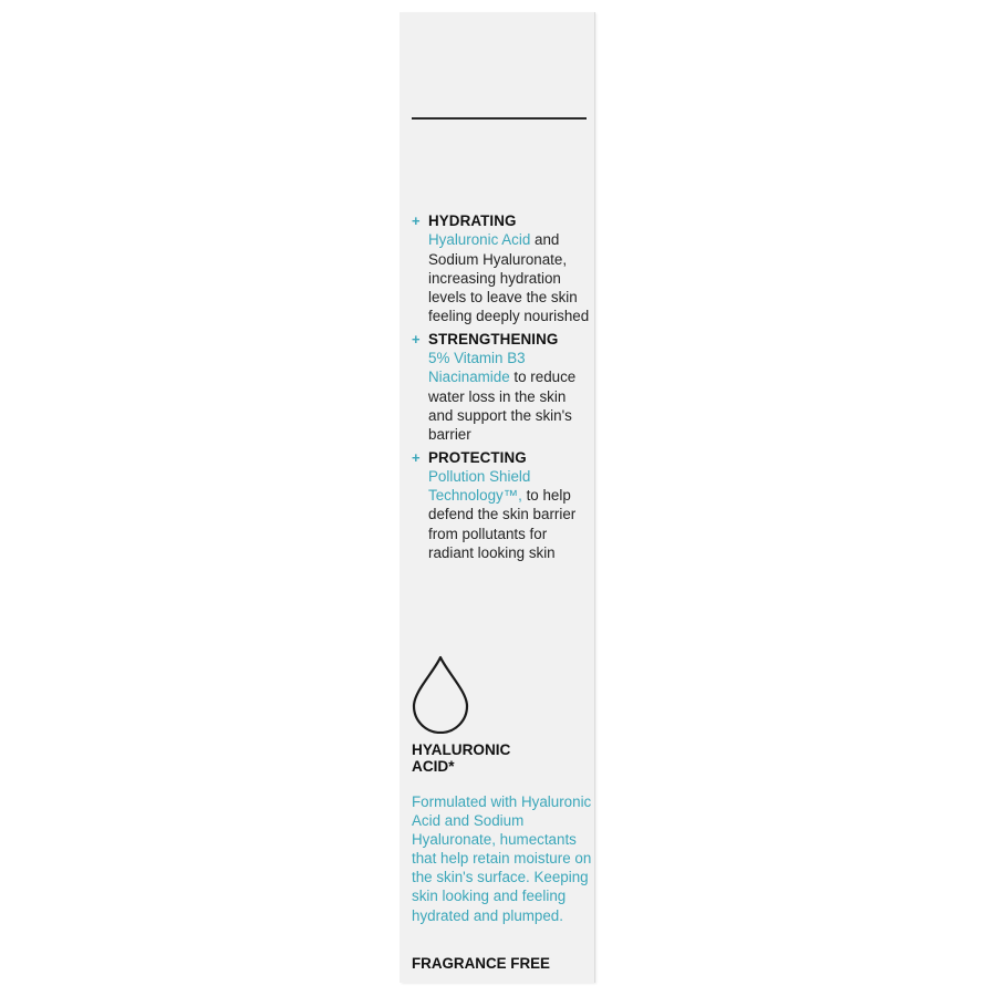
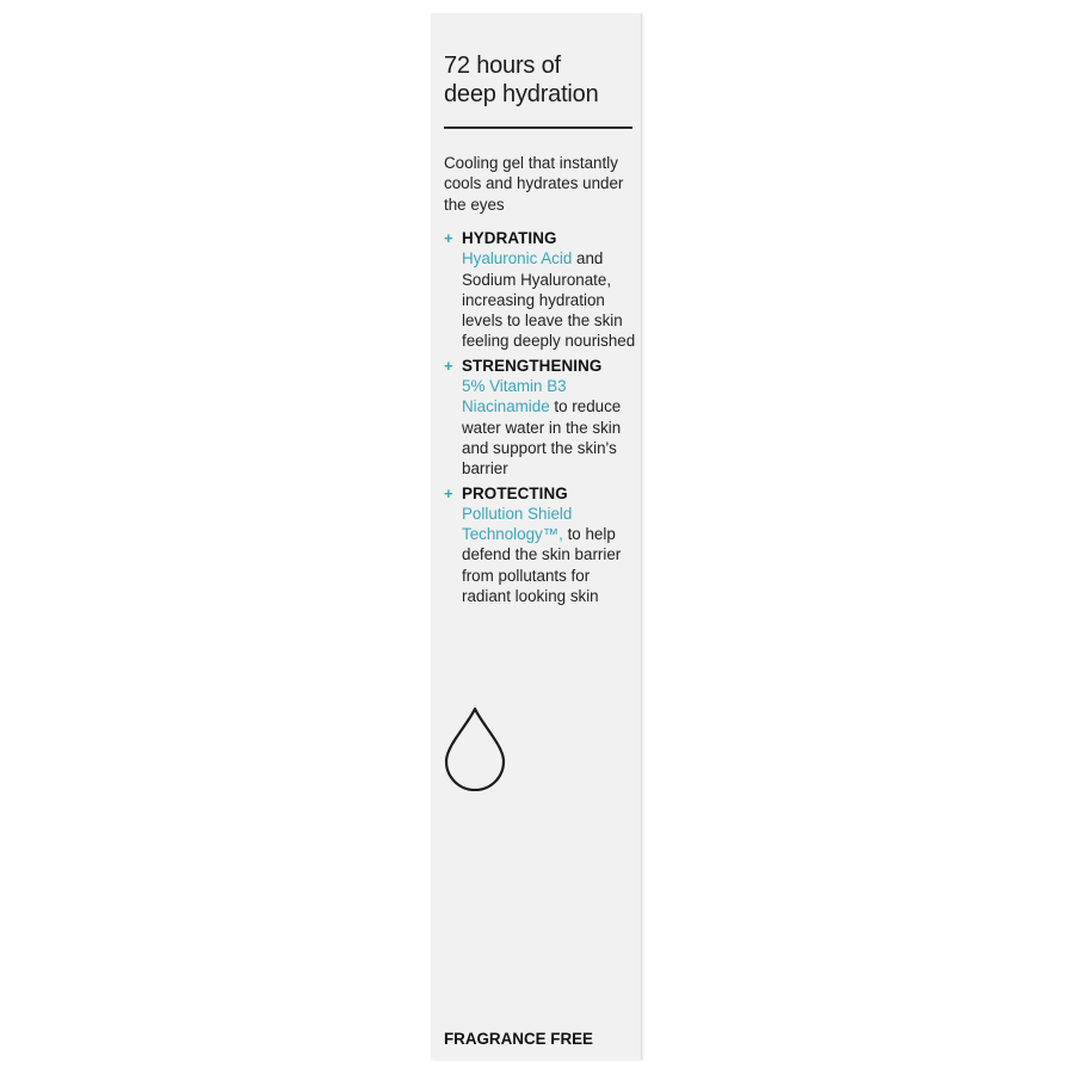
+ 72 hours of
+ deep hydration
+ Cooling gel that instantly cools and hydrates under the eyes
  +
  HYDRATING
  Hyaluronic Acid and Sodium Hyaluronate, increasing hydration levels to leave the skin feeling deeply nourished
  +
  STRENGTHENING
- 5% Vitamin B3 Niacinamide to reduce water loss in the skin and support the skin's barrier
+ 5% Vitamin B3 Niacinamide to reduce water water in the skin and support the skin's barrier
  +
  PROTECTING
  Pollution Shield Technology™, to help defend the skin barrier from pollutants for radiant looking skin
- HYALURONIC
- ACID*
- Formulated with Hyaluronic Acid and Sodium Hyaluronate, humectants that help retain moisture on the skin's surface. Keeping skin looking and feeling hydrated and plumped.
  FRAGRANCE FREE
